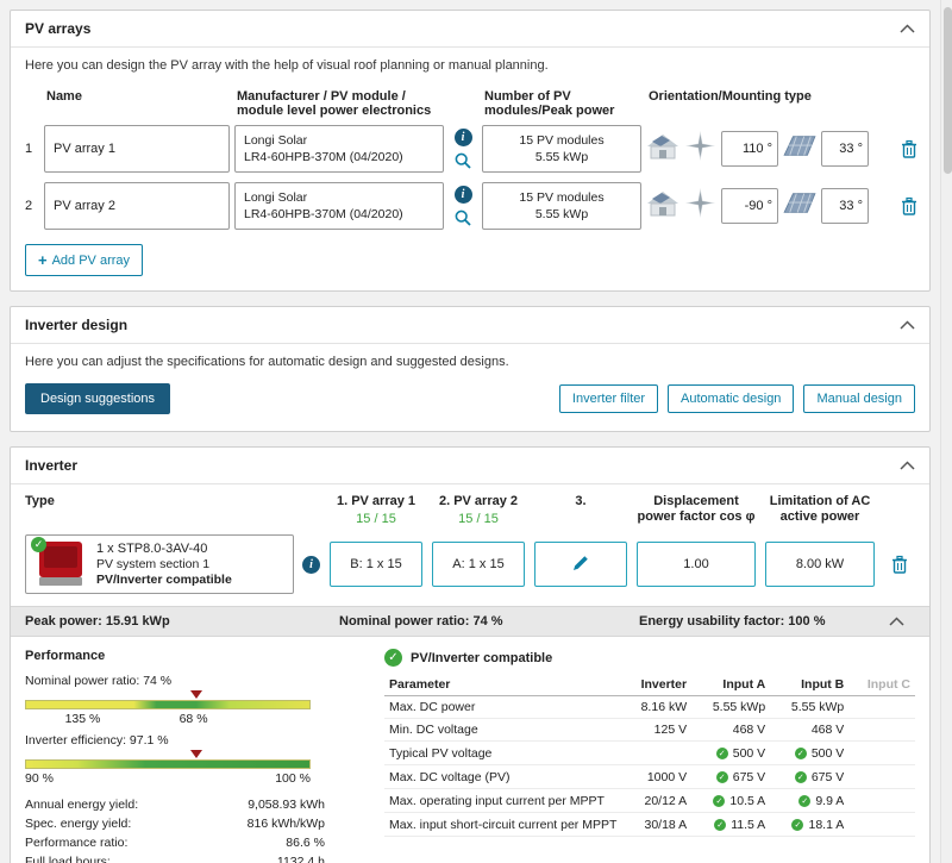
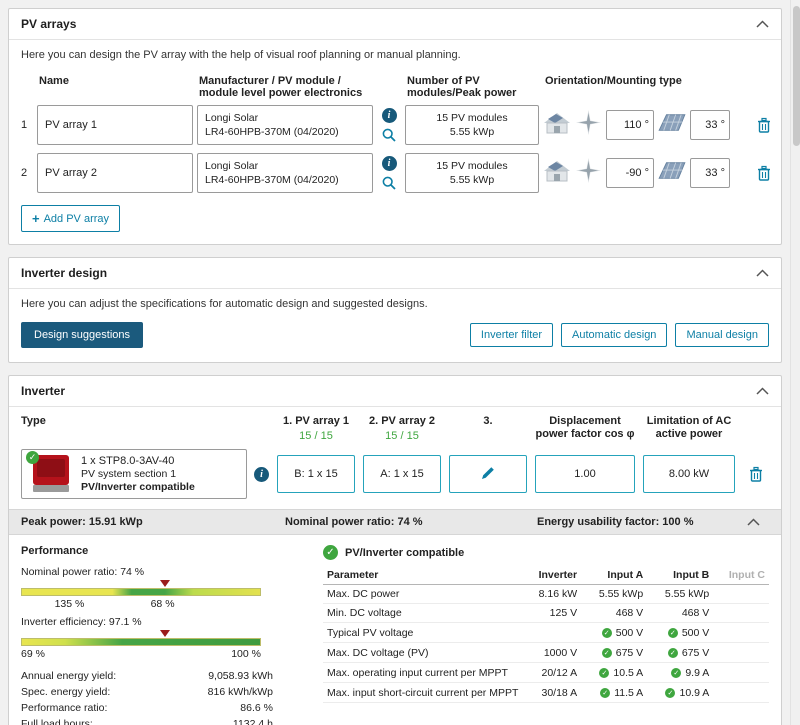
  PV arrays
  Here you can design the PV array with the help of visual roof planning or manual planning.
  Name
  Manufacturer / PV module / module level power electronics
  Number of PV modules/Peak power
  Orientation/Mounting type
  1
  PV array 1
  Longi Solar
  LR4-60HPB-370M (04/2020)
  i
  15 PV modules
  5.55 kWp
  110 °
  33 °
  2
  PV array 2
  Longi Solar
  LR4-60HPB-370M (04/2020)
  i
  15 PV modules
  5.55 kWp
  -90 °
  33 °
  +
  Add PV array
  Inverter design
  Here you can adjust the specifications for automatic design and suggested designs.
  Design suggestions
  Inverter filter
  Automatic design
  Manual design
  Inverter
  Type
  1. PV array 1
  15 / 15
  2. PV array 2
  15 / 15
  3.
  Displacement power factor cos φ
  Limitation of AC active power
  ✓
  1 x STP8.0-3AV-40
  PV system section 1
  PV/Inverter compatible
  i
  B: 1 x 15
  A: 1 x 15
  1.00
  8.00 kW
  Peak power: 15.91 kWp
  Nominal power ratio: 74 %
  Energy usability factor: 100 %
  Performance
  Nominal power ratio: 74 %
  135 %
  68 %
  Inverter efficiency: 97.1 %
- 90 %
+ 69 %
  100 %
  Annual energy yield:
  9,058.93 kWh
  Spec. energy yield:
  816 kWh/kWp
  Performance ratio:
  86.6 %
  Full load hours:
  1132.4 h
  ✓
  PV/Inverter compatible
  Parameter	Inverter	Input A	Input B	Input C
  Max. DC power	8.16 kW	5.55 kWp	5.55 kWp
  Min. DC voltage	125 V	468 V	468 V
  Typical PV voltage		500 V	500 V
  Max. DC voltage (PV)	1000 V	675 V	675 V
  Max. operating input current per MPPT	20/12 A	10.5 A	9.9 A
- Max. input short-circuit current per MPPT	30/18 A	11.5 A	18.1 A
+ Max. input short-circuit current per MPPT	30/18 A	11.5 A	10.9 A
